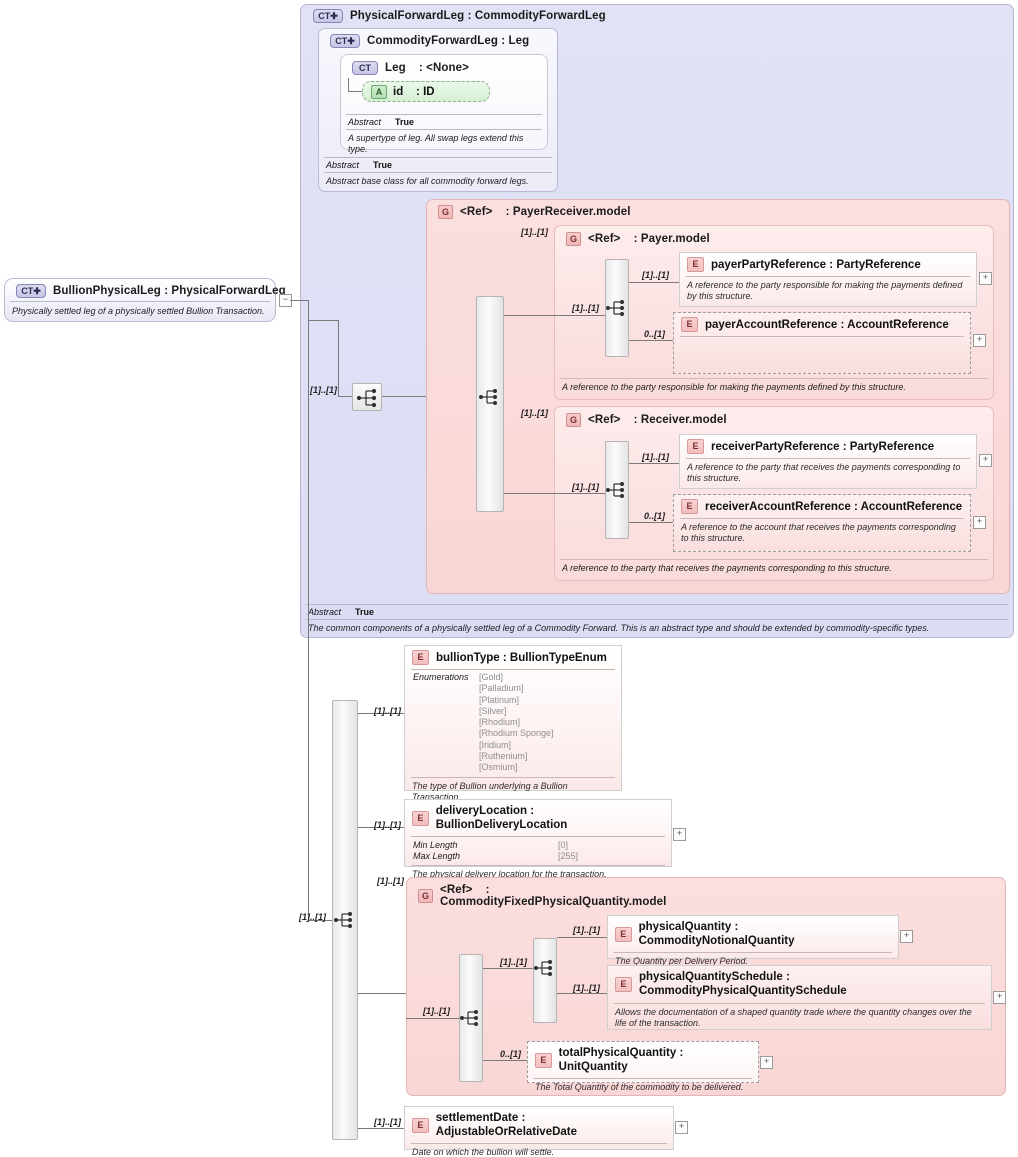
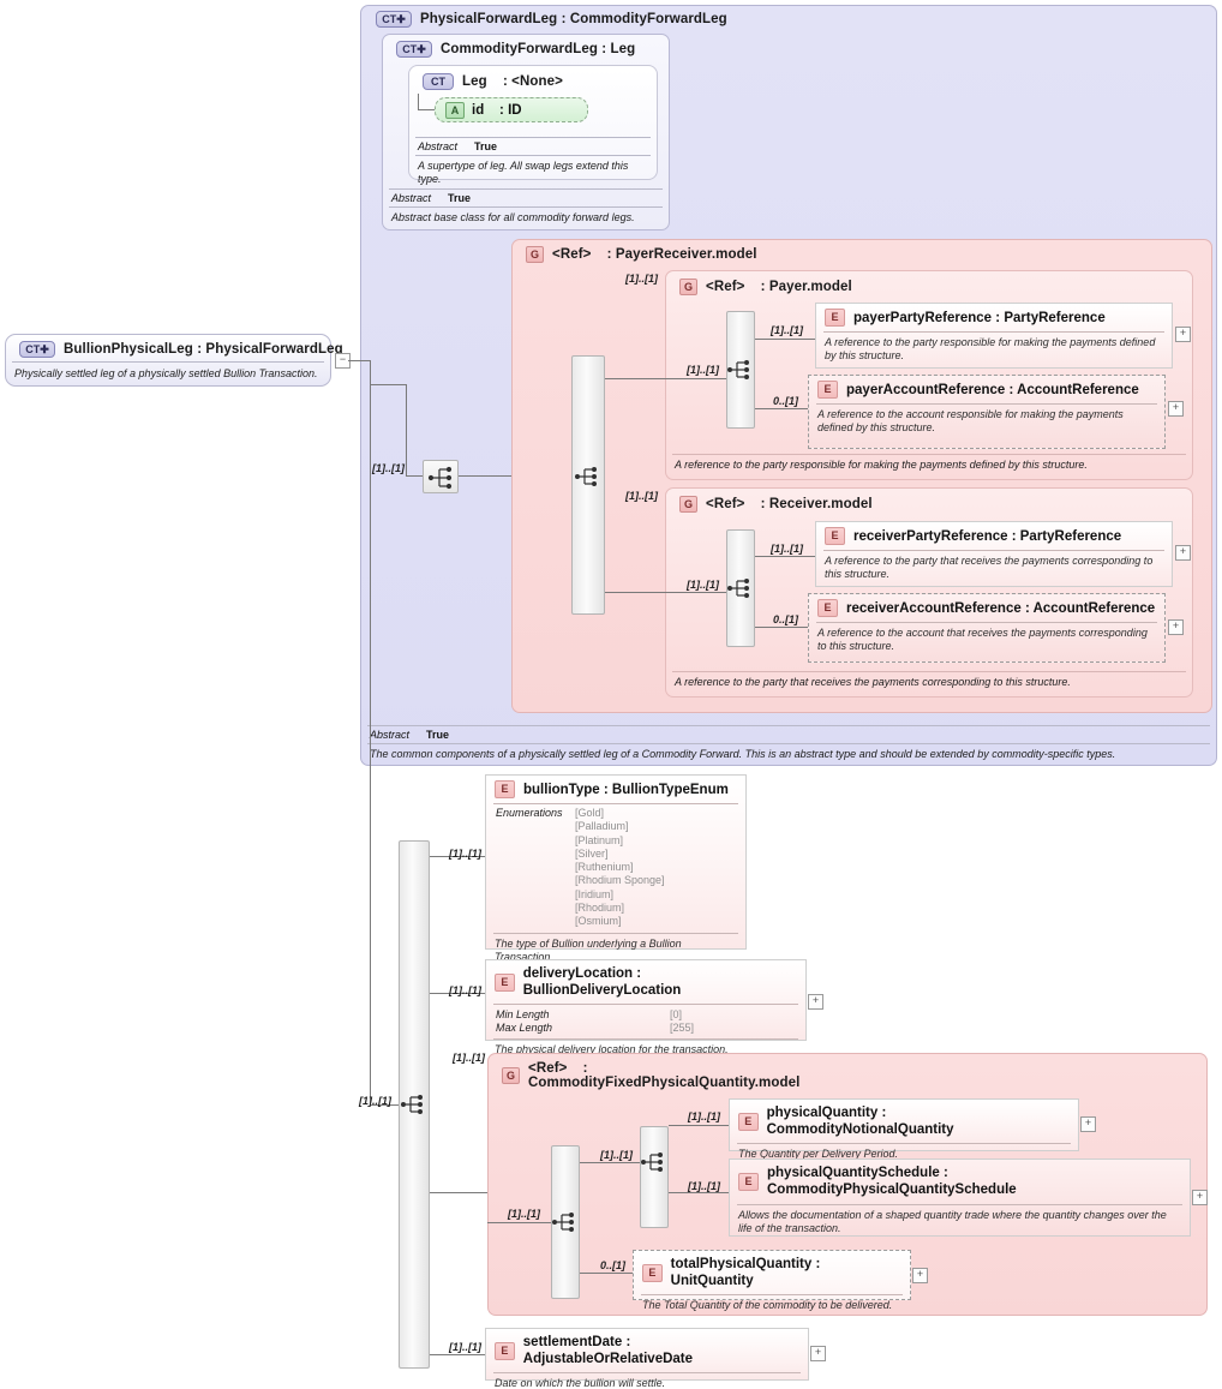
  CT✚
  PhysicalForwardLeg : CommodityForwardLeg
  Abstract
  True
  The common components of a physically settled leg of a Commodity Forward. This is an abstract type and should be extended by commodity-specific types.
  CT✚
  CommodityForwardLeg : Leg
  Abstract
  True
  Abstract base class for all commodity forward legs.
  CT
  Leg : <None>
  A
  id : ID
  Abstract
  True
  A supertype of leg. All swap legs extend this type.
  CT✚
  BullionPhysicalLeg : PhysicalForwardLeg
  Physically settled leg of a physically settled Bullion Transaction.
  −
  [1]..[1]
  G
  <Ref> : PayerReceiver.model
  [1]..[1]
  [1]..[1]
  G
  <Ref> : Payer.model
  [1]..[1]
  [1]..[1]
  0..[1]
  E
  payerPartyReference : PartyReference
  A reference to the party responsible for making the payments defined by this structure.
  +
  E
  payerAccountReference : AccountReference
+ A reference to the account responsible for making the payments defined by this structure.
  +
  A reference to the party responsible for making the payments defined by this structure.
  G
  <Ref> : Receiver.model
  [1]..[1]
  [1]..[1]
  0..[1]
  E
  receiverPartyReference : PartyReference
  A reference to the party that receives the payments corresponding to this structure.
  +
  E
  receiverAccountReference : AccountReference
  A reference to the account that receives the payments corresponding to this structure.
  +
  A reference to the party that receives the payments corresponding to this structure.
  [1]..[1]
  [1]..[1]
  [1]..[1]
  [1]..[1]
  [1]..[1]
  E
  bullionType : BullionTypeEnum
  Enumerations
  [Gold]
  [Palladium]
  [Platinum]
  [Silver]
- [Rhodium]
+ [Ruthenium]
  [Rhodium Sponge]
  [Iridium]
- [Ruthenium]
+ [Rhodium]
  [Osmium]
  The type of Bullion underlying a Bullion Transaction.
  E
  deliveryLocation : BullionDeliveryLocation
  Min Length
  [0]
  Max Length
  [255]
  The physical delivery location for the transaction.
  +
  G
  <Ref> : CommodityFixedPhysicalQuantity.model
  [1]..[1]
  [1]..[1]
  [1]..[1]
  [1]..[1]
  0..[1]
  E
  physicalQuantity : CommodityNotionalQuantity
  The Quantity per Delivery Period.
  +
  E
  physicalQuantitySchedule : CommodityPhysicalQuantitySchedule
  Allows the documentation of a shaped quantity trade where the quantity changes over the life of the transaction.
  +
  E
  totalPhysicalQuantity : UnitQuantity
  The Total Quantity of the commodity to be delivered.
  +
  E
  settlementDate : AdjustableOrRelativeDate
  Date on which the bullion will settle.
  +
